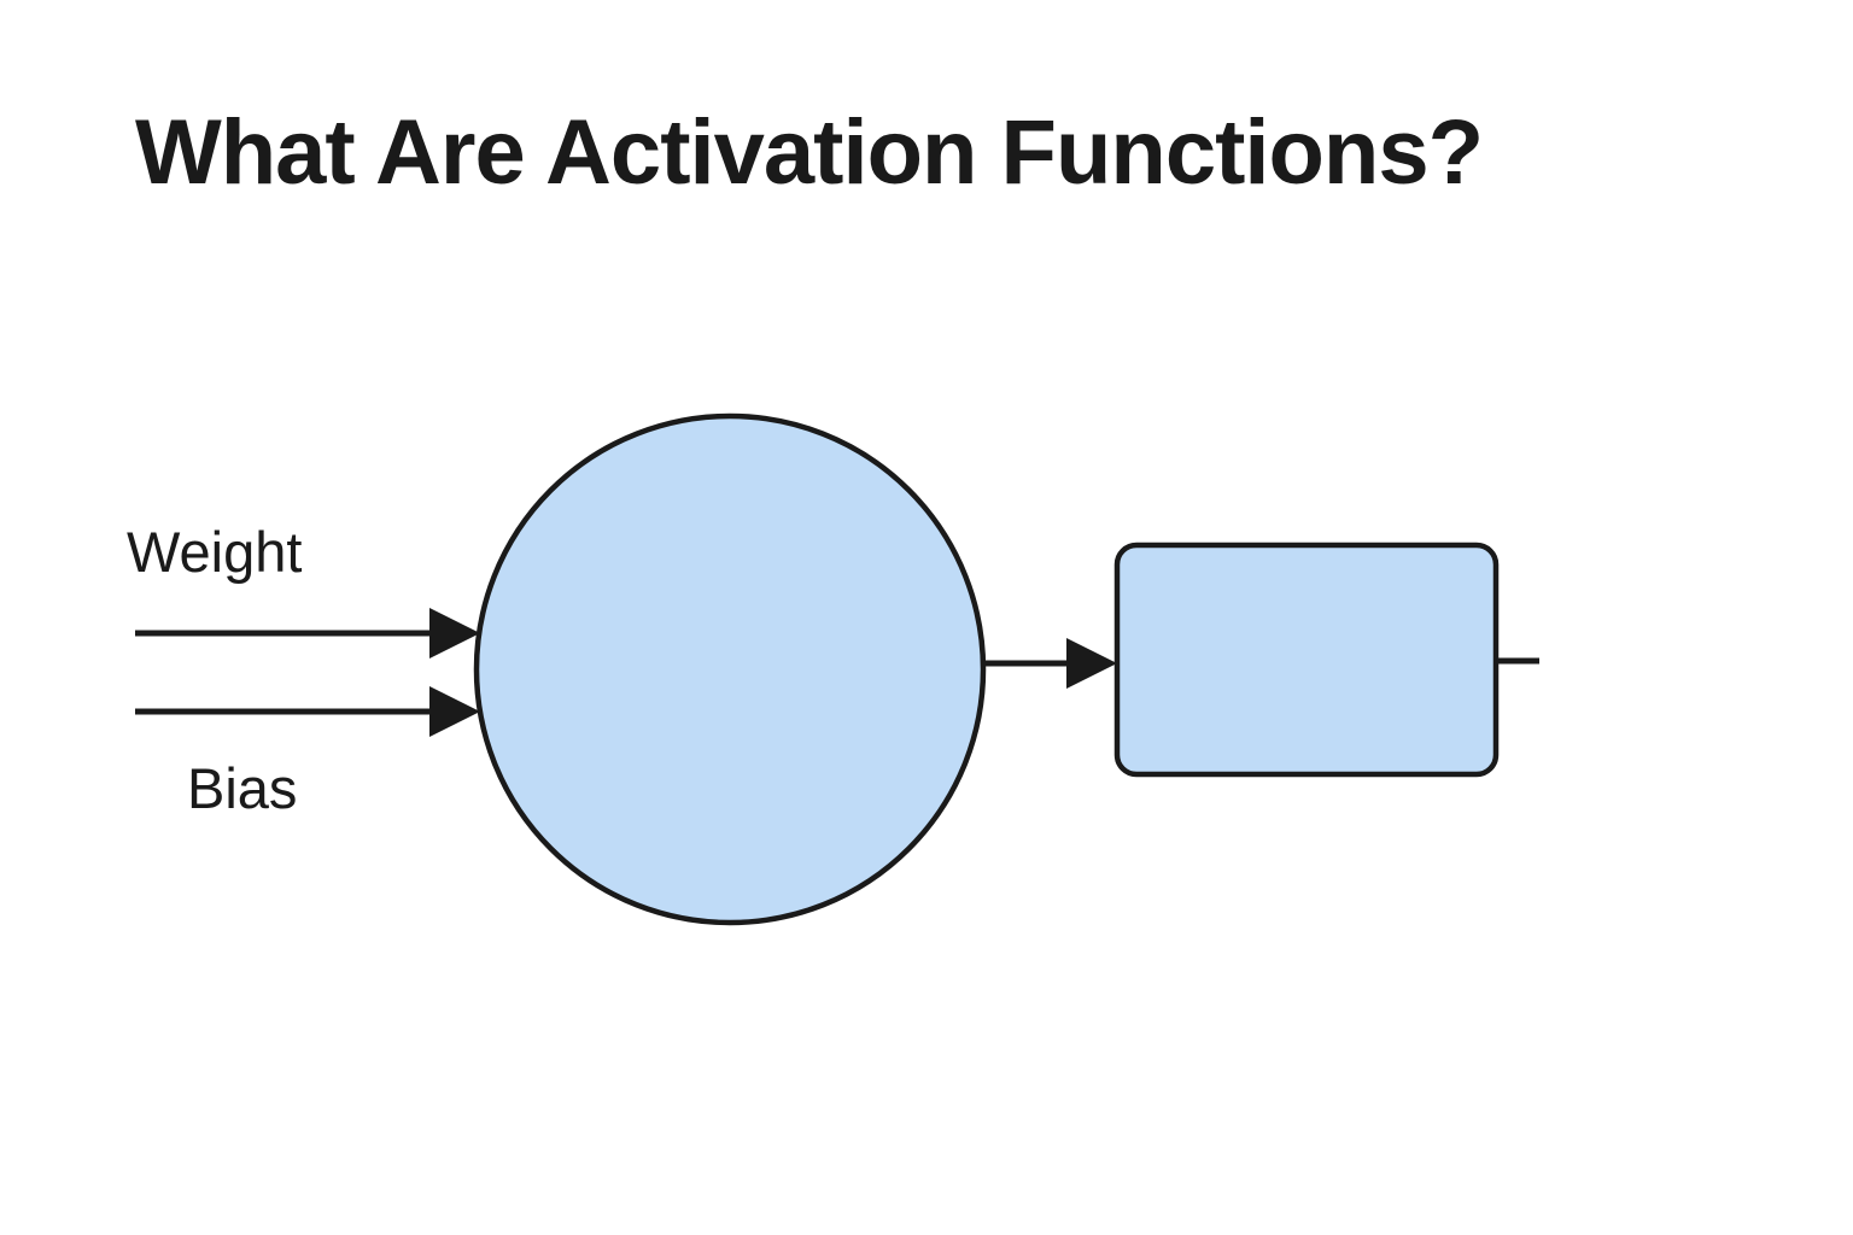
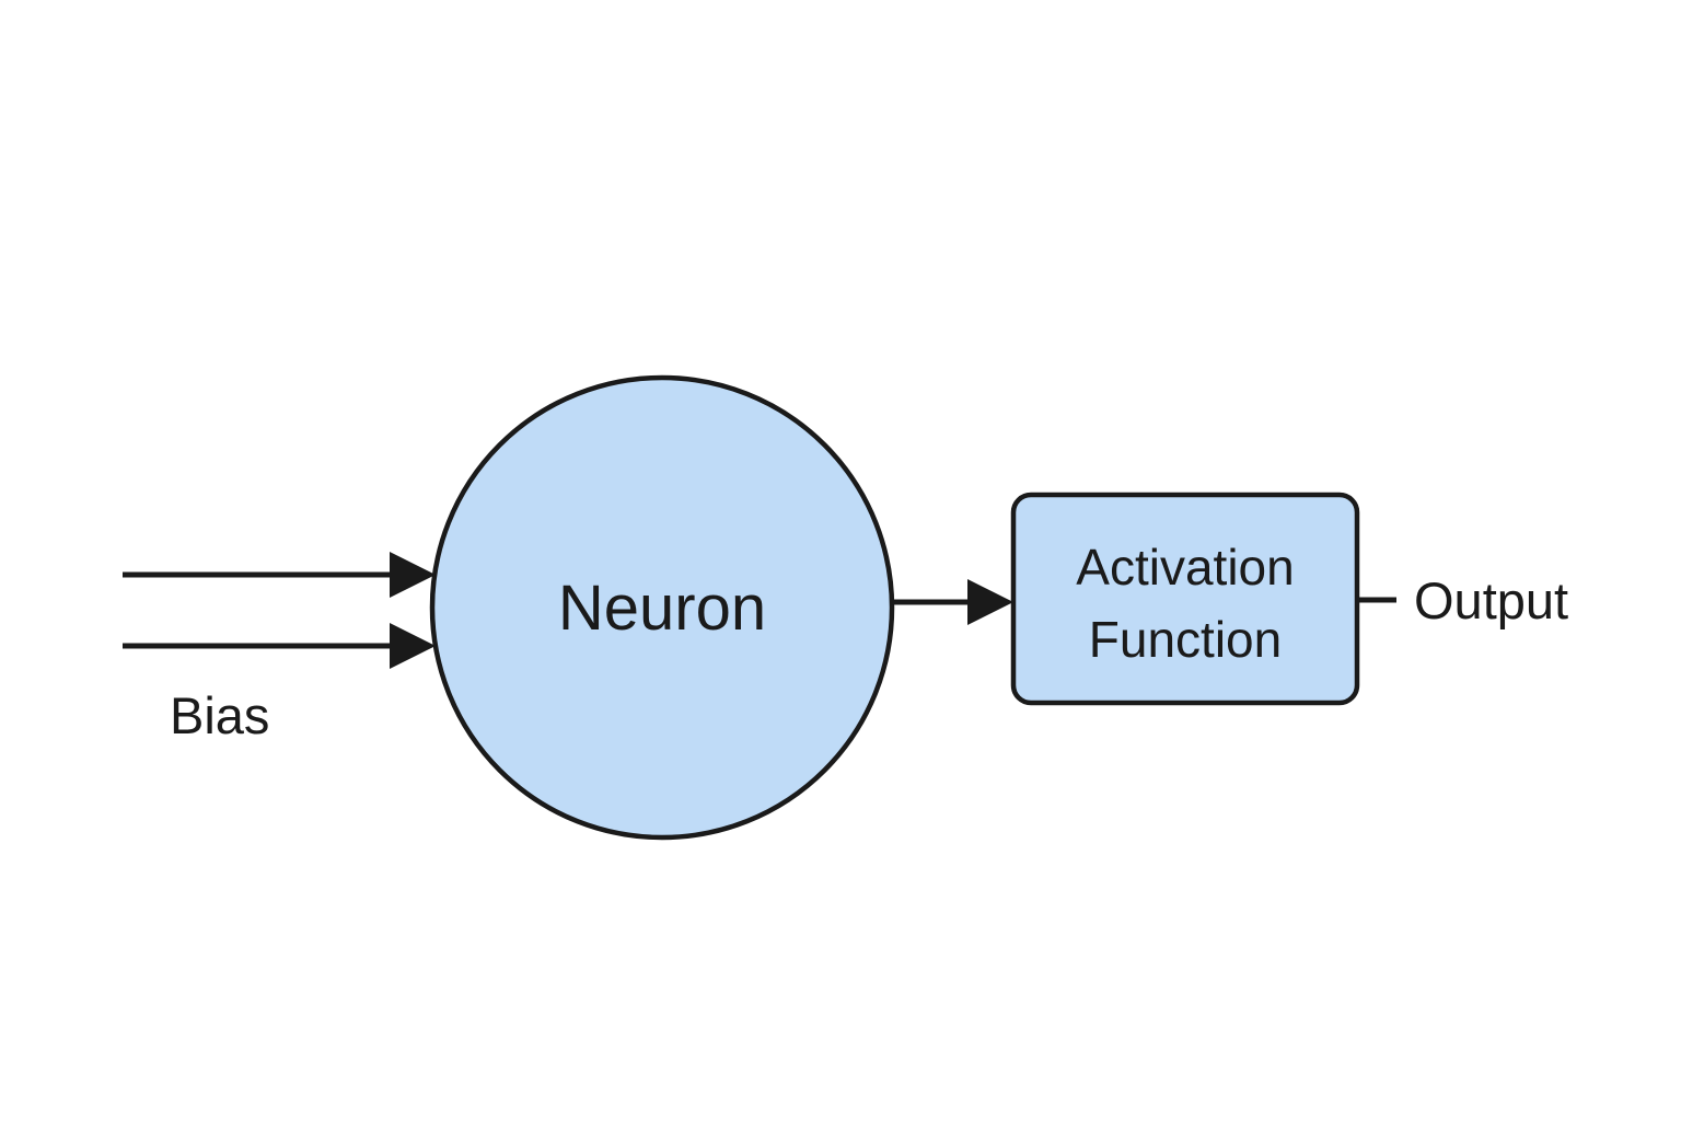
- What Are Activation Functions?
- Weight
  Bias
+ Neuron
+ Activation
+ Function
+ Output
